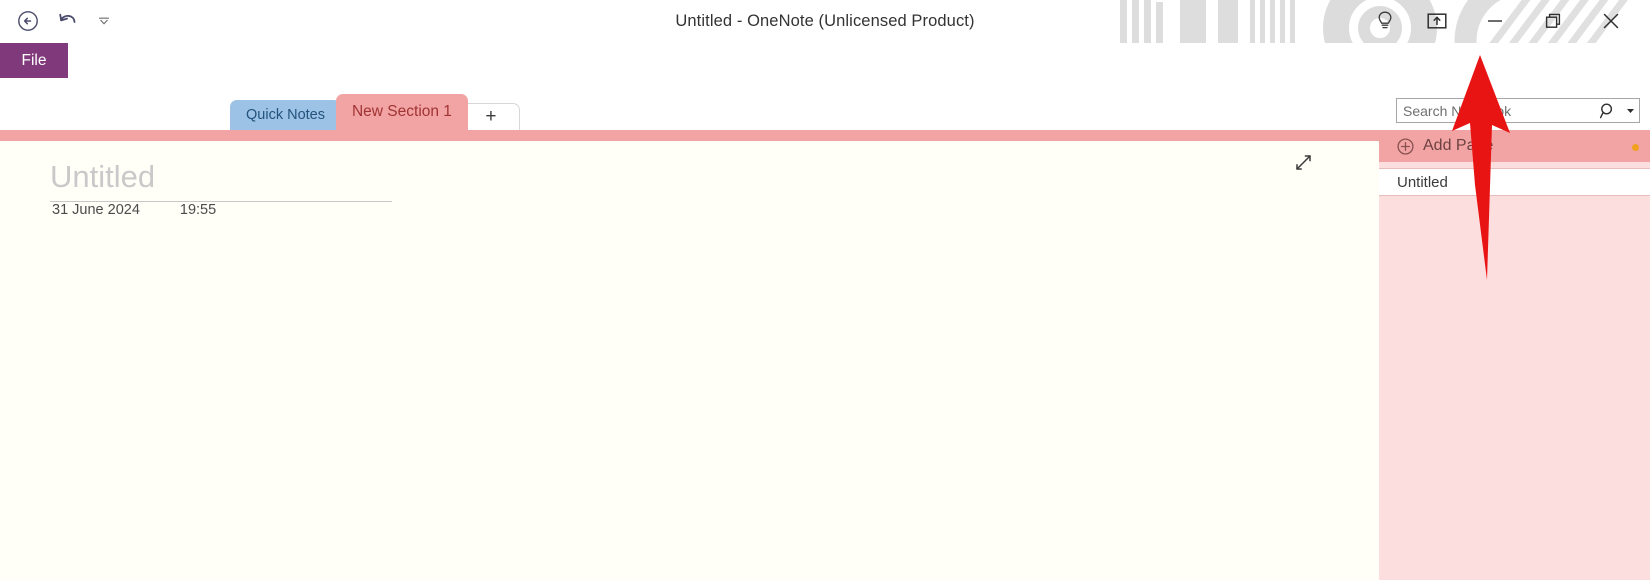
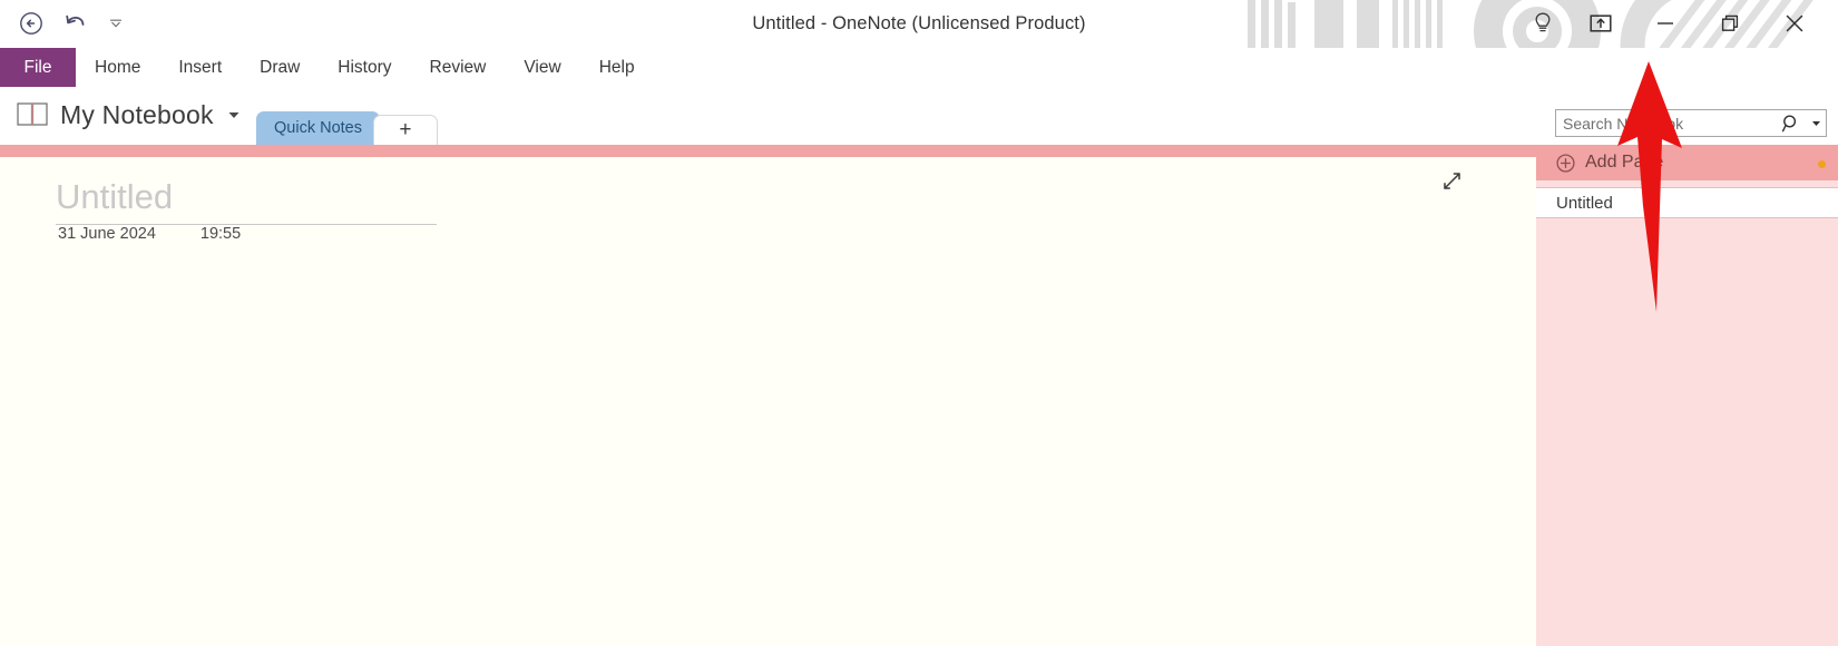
  Untitled - OneNote (Unlicensed Product)
  File
+ Home
+ Insert
+ Draw
+ History
+ Review
+ View
+ Help
+ My Notebook
  Quick Notes
- New Section 1
  +
  Untitled
  31 June 2024
  19:55
  Add Pa
  Untitled
